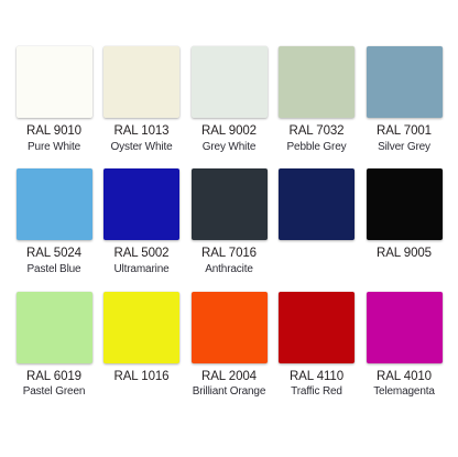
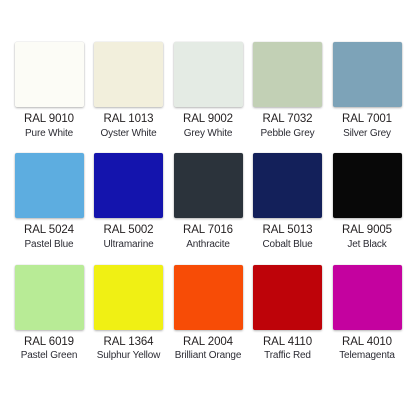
  RAL 9010
  Pure White
  RAL 1013
  Oyster White
  RAL 9002
  Grey White
  RAL 7032
  Pebble Grey
  RAL 7001
  Silver Grey
  RAL 5024
  Pastel Blue
  RAL 5002
  Ultramarine
  RAL 7016
  Anthracite
+ RAL 5013
+ Cobalt Blue
  RAL 9005
+ Jet Black
  RAL 6019
  Pastel Green
- RAL 1016
+ RAL 1364
+ Sulphur Yellow
  RAL 2004
  Brilliant Orange
  RAL 4110
  Traffic Red
  RAL 4010
  Telemagenta
